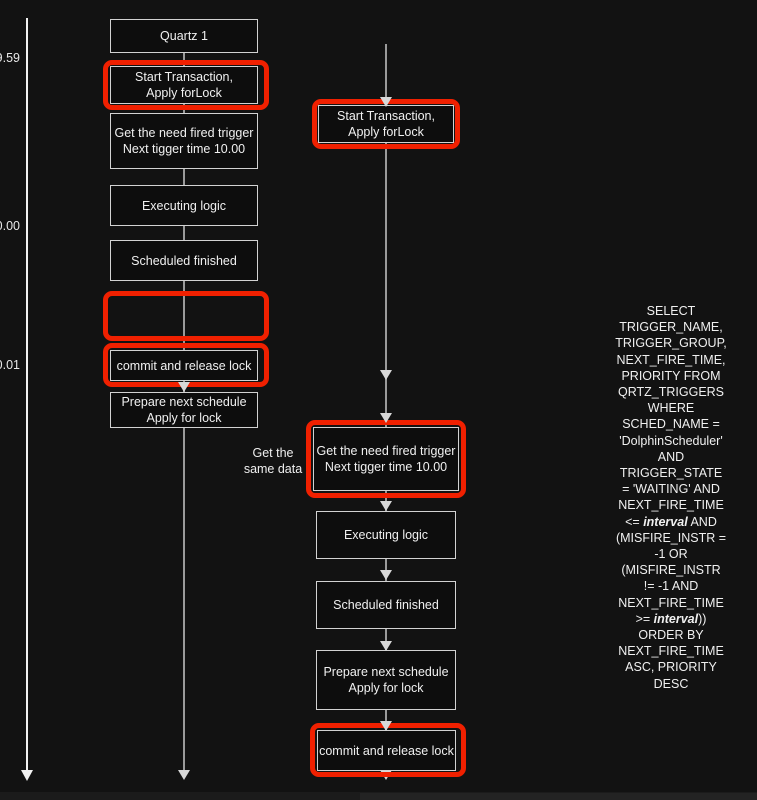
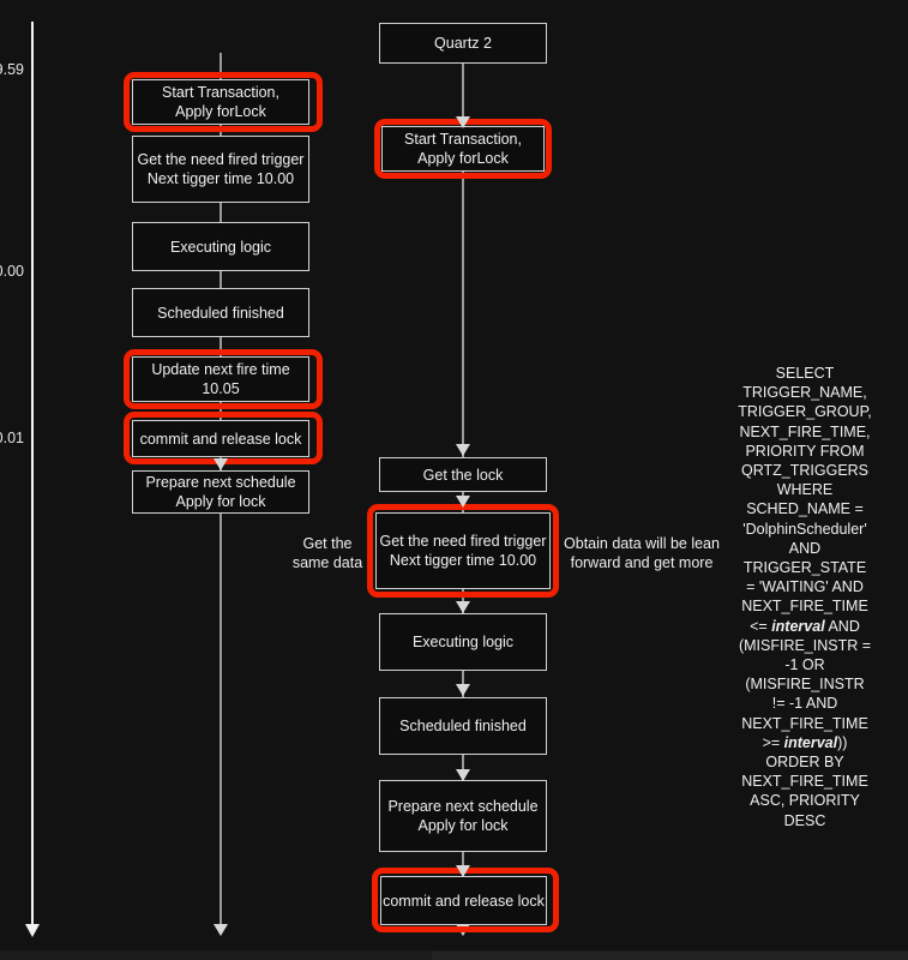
  .59
- Quartz 1
  Start Transaction,
  Apply forLock
  Get the need fired trigger
  Next tigger time 10.00
  Executing logic
  Scheduled finished
+ Update next fire time
+ 10.05
  commit and release lock
  Prepare next schedule
  Apply for lock
+ Quartz 2
  Start Transaction,
  Apply forLock
+ Get the lock
  Get the need fired trigger
  Next tigger time 10.00
  Executing logic
  Scheduled finished
  Prepare next schedule
  Apply for lock
  commit and release lock
  Get the
  same data
+ Obtain data will be lean
+ forward and get more
  SELECT
  TRIGGER_NAME,
  TRIGGER_GROUP,
  NEXT_FIRE_TIME,
  PRIORITY FROM
  QRTZ_TRIGGERS
  WHERE
  SCHED_NAME =
  'DolphinScheduler'
  AND
  TRIGGER_STATE
  = 'WAITING' AND
  NEXT_FIRE_TIME
  <= interval AND
  (MISFIRE_INSTR =
  -1 OR
  (MISFIRE_INSTR
  != -1 AND
  NEXT_FIRE_TIME
  >= interval))
  ORDER BY
  NEXT_FIRE_TIME
  ASC, PRIORITY
  DESC
